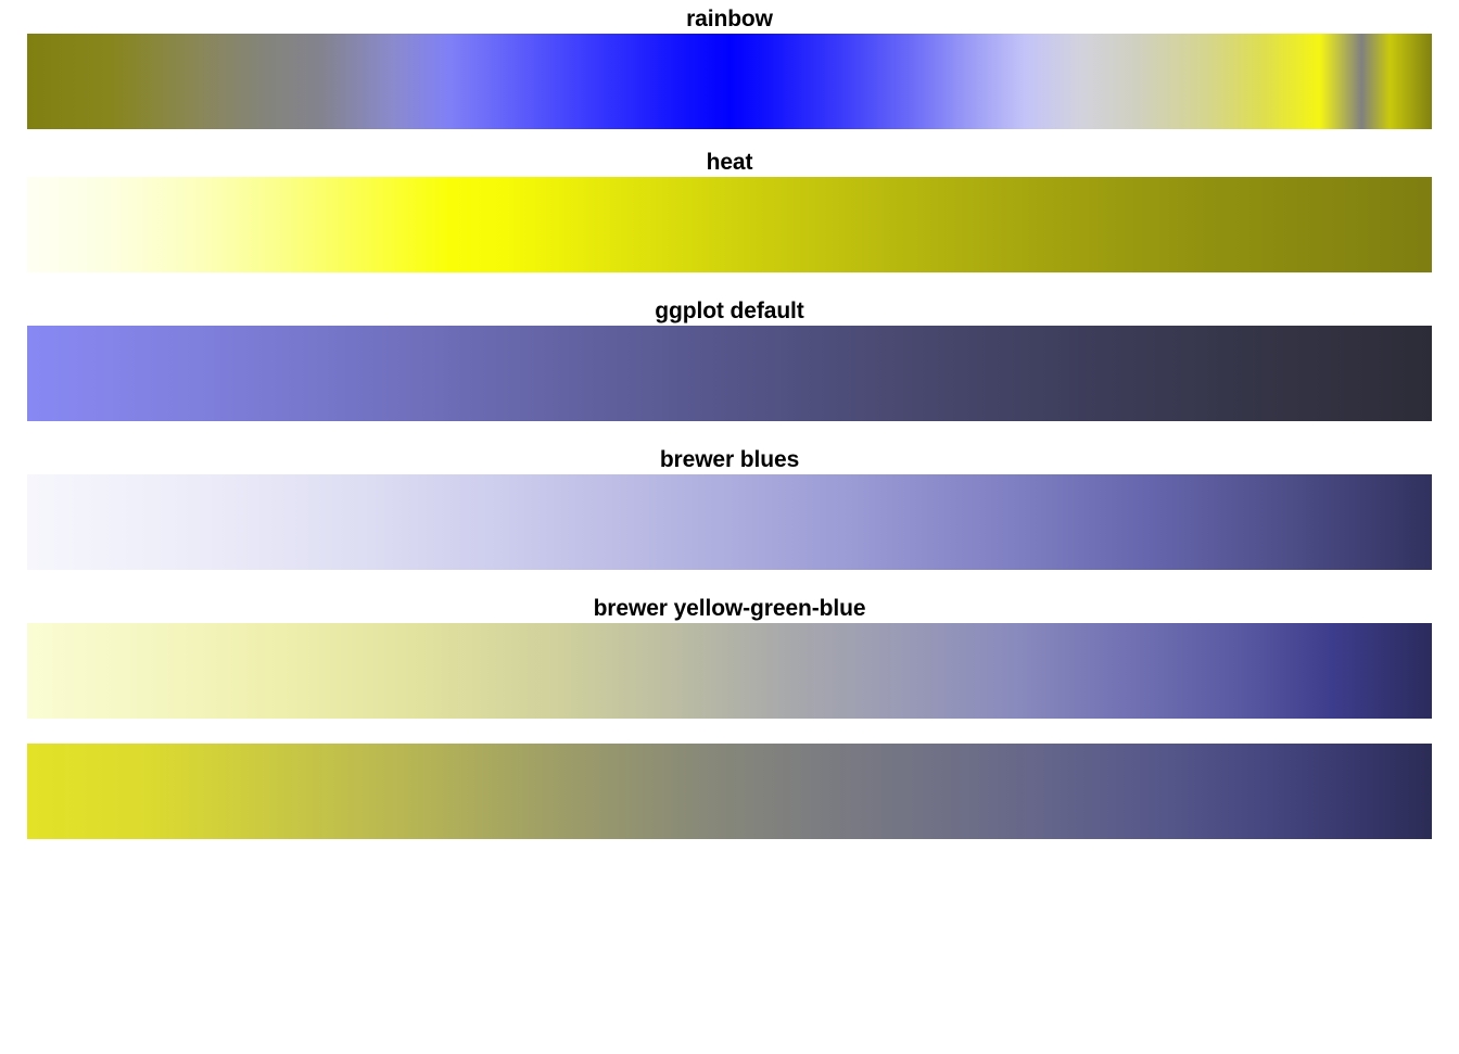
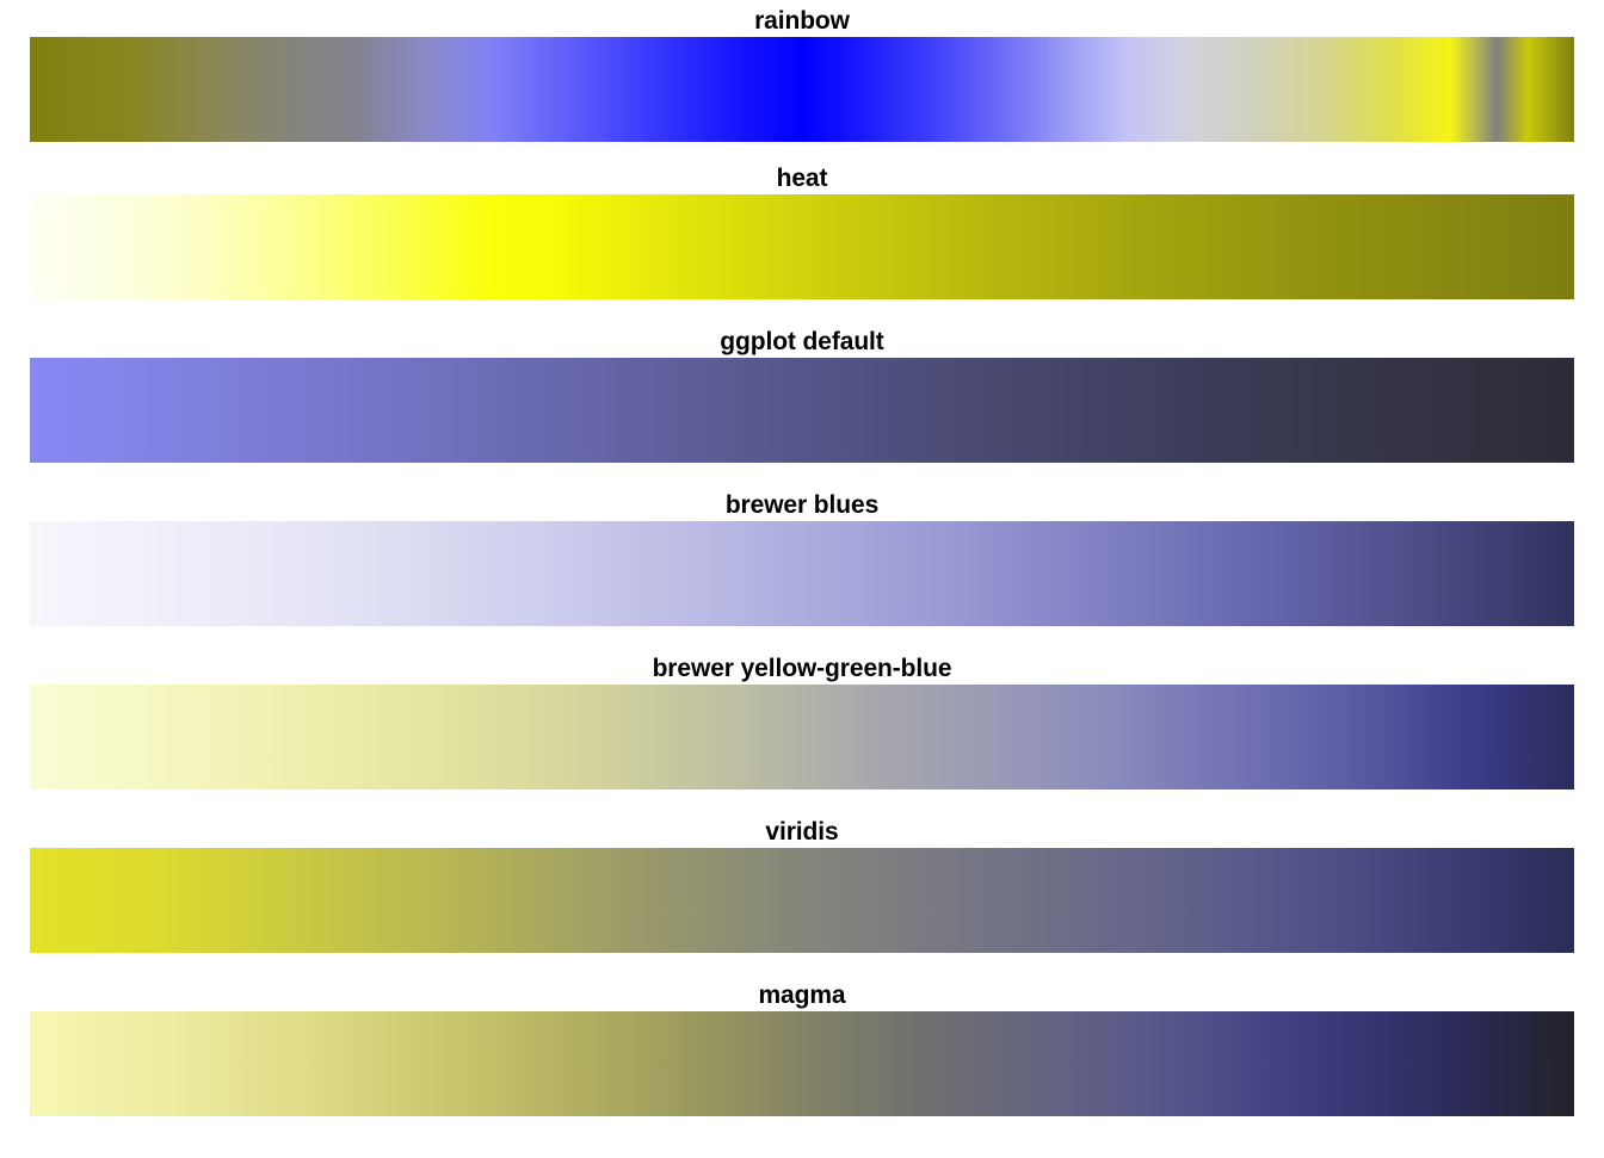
  rainbow
  heat
  ggplot default
  brewer blues
  brewer yellow-green-blue
+ viridis
+ magma
